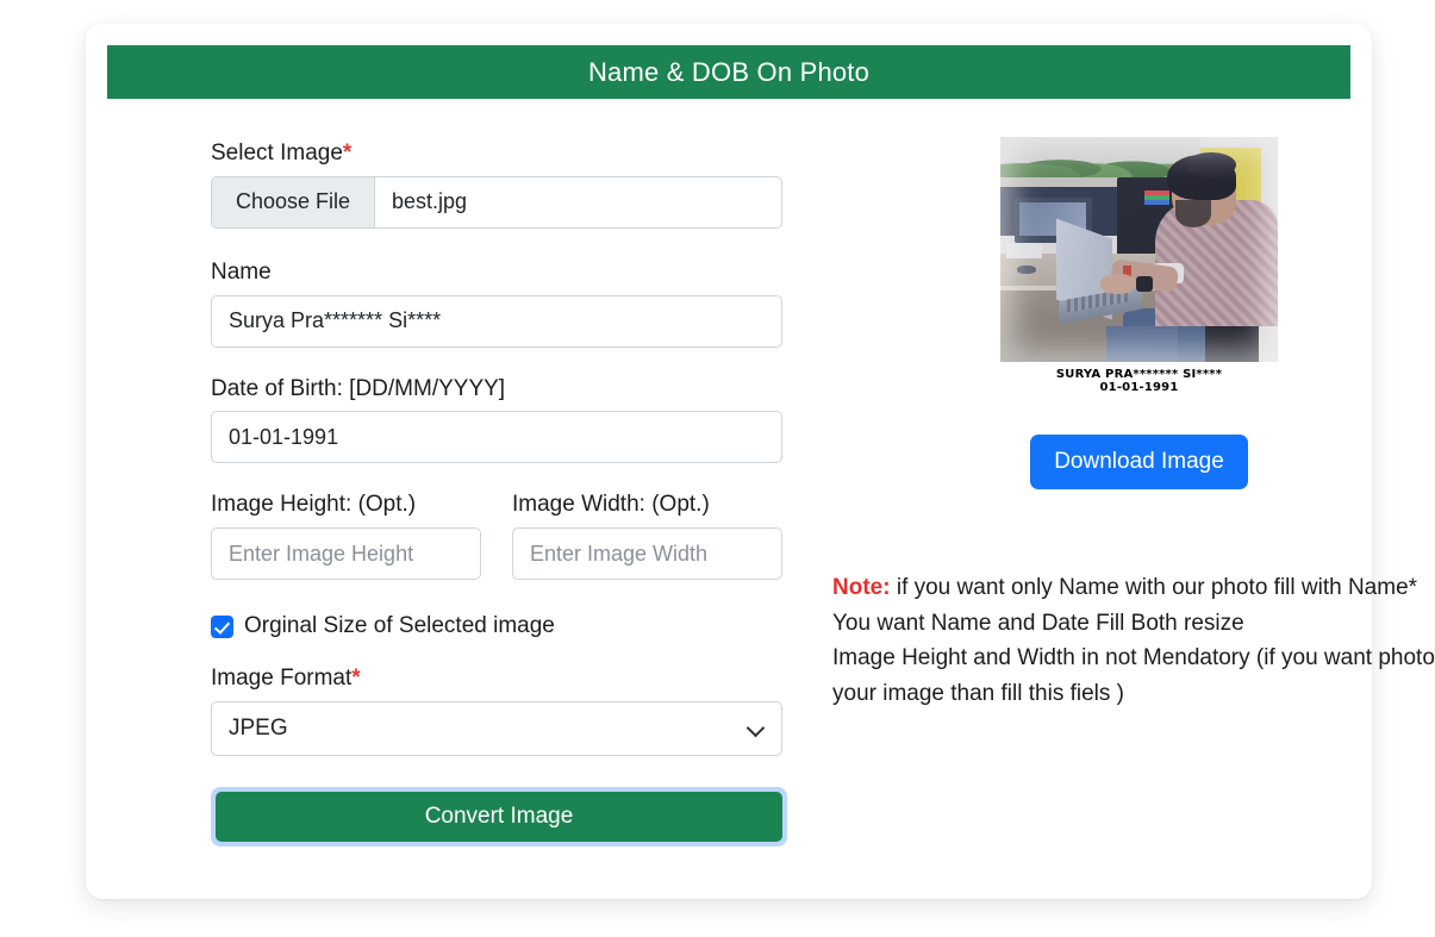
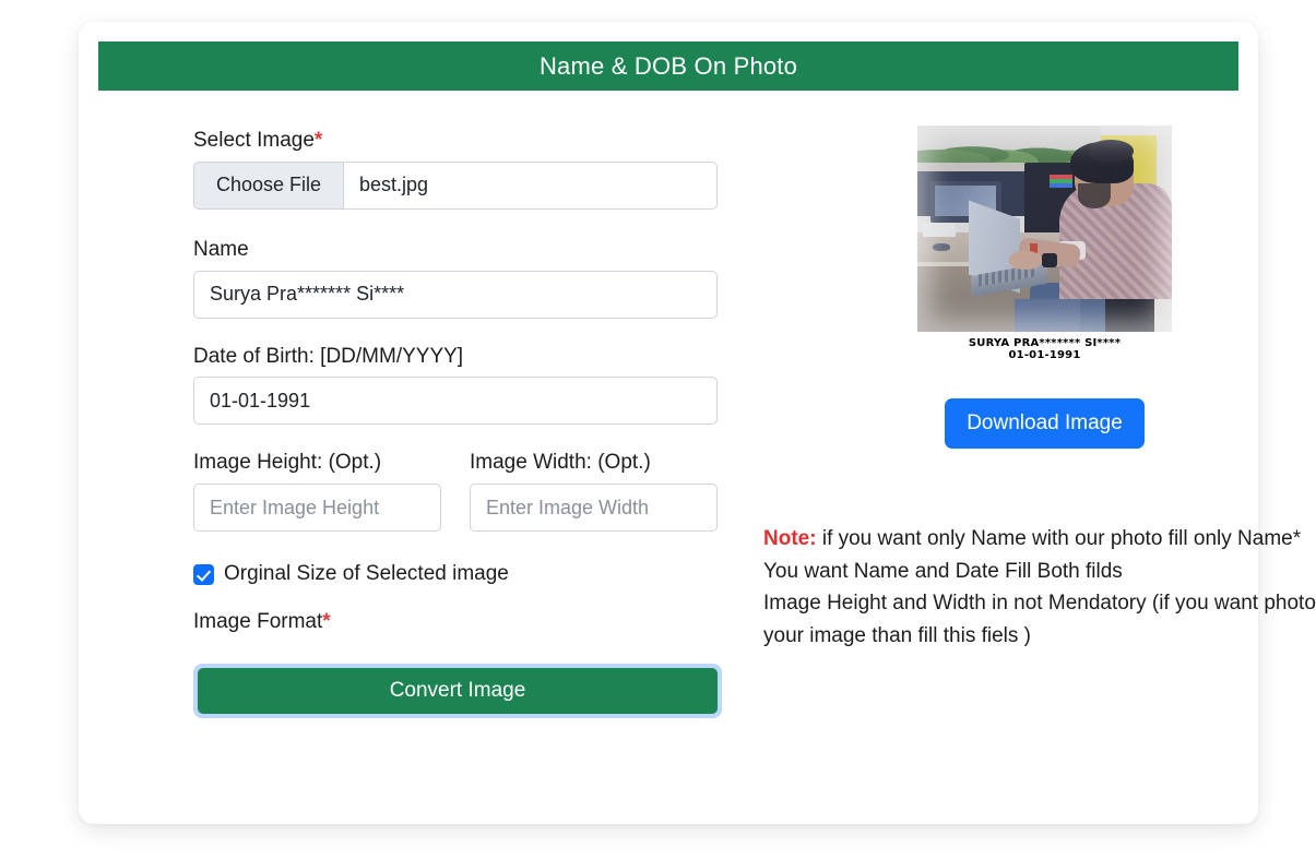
  Name & DOB On Photo
  Select Image*
  Choose File
  best.jpg
  Name
  Surya Pra******* Si****
  Date of Birth: [DD/MM/YYYY]
  01-01-1991
  Image Height: (Opt.)
  Enter Image Height
  Image Width: (Opt.)
  Enter Image Width
  Orginal Size of Selected image
  Image Format*
- JPEG
  Convert Image
  SURYA PRA******* SI****
  01-01-1991
  Download Image
- Note: if you want only Name with our photo fill with Name*
+ Note: if you want only Name with our photo fill only Name*
- You want Name and Date Fill Both resize
+ You want Name and Date Fill Both filds
  Image Height and Width in not Mendatory (if you want photo your image than fill this fiels )
